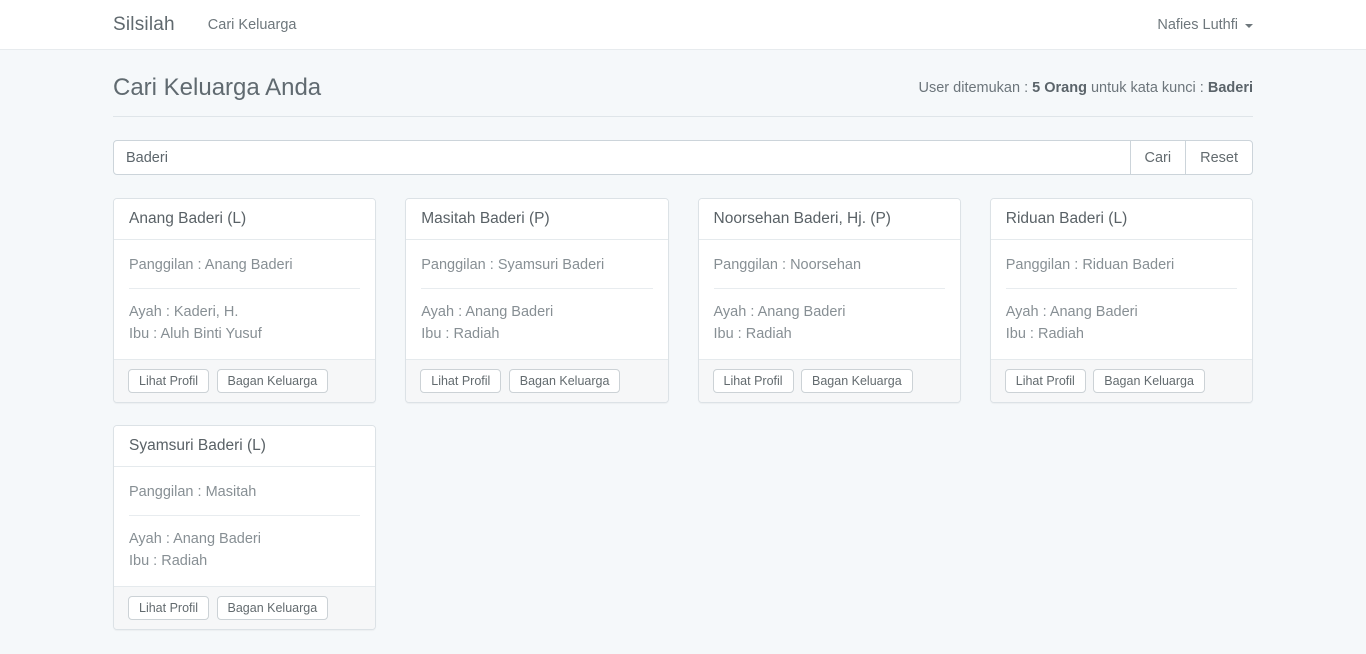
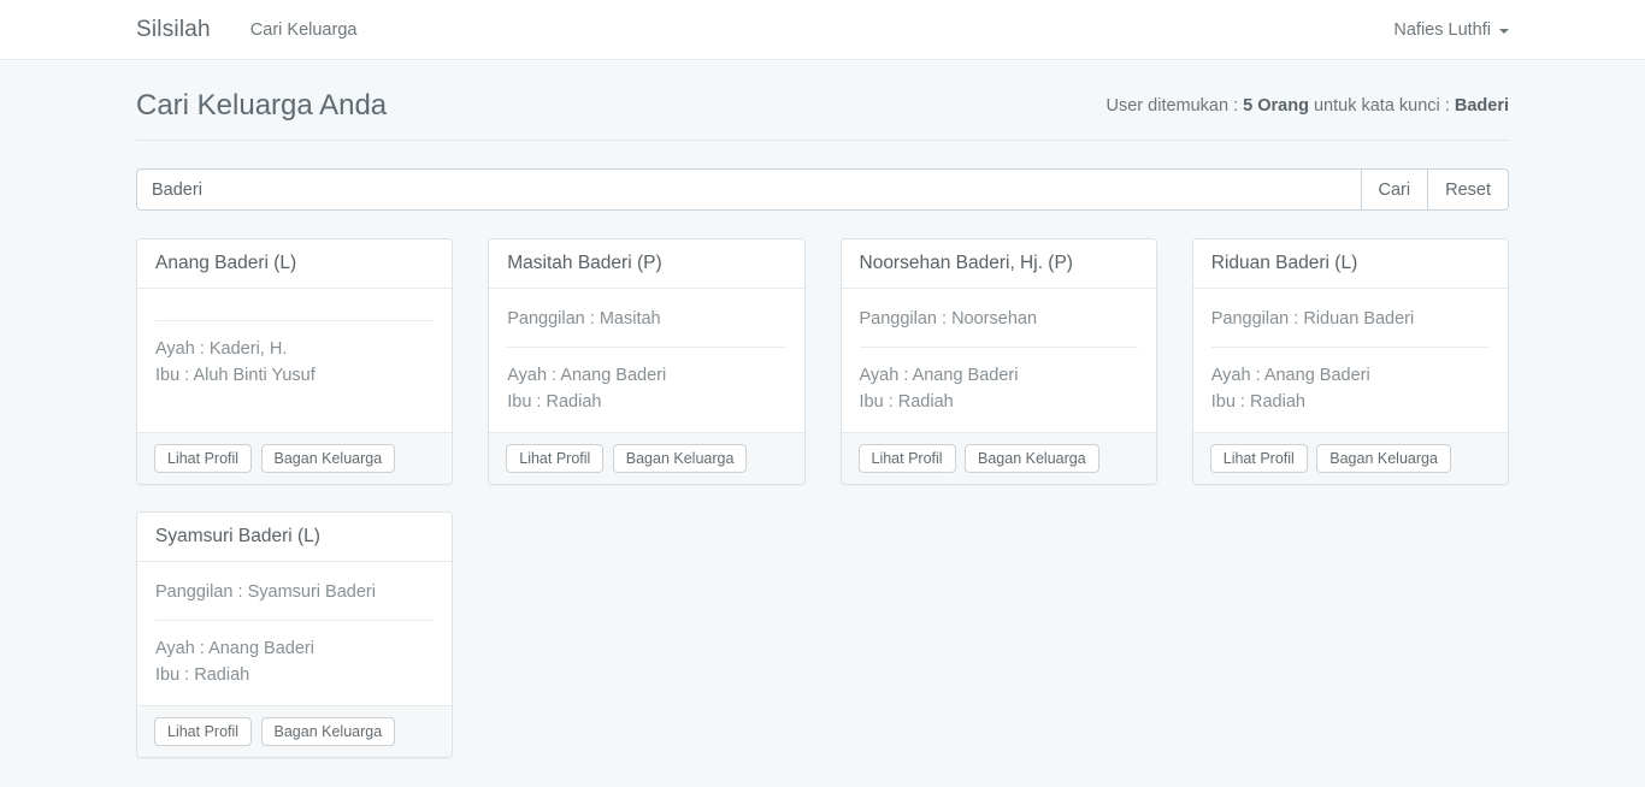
  Silsilah
  Cari Keluarga
  Nafies Luthfi
  Cari Keluarga Anda
  User ditemukan : 5 Orang untuk kata kunci : Baderi
  Baderi
  Cari
  Reset
  Anang Baderi (L)
- Panggilan : Anang Baderi
  Ayah : Kaderi, H.
  Ibu : Aluh Binti Yusuf
  Lihat Profil Bagan Keluarga
  Masitah Baderi (P)
- Panggilan : Syamsuri Baderi
+ Panggilan : Masitah
  Ayah : Anang Baderi
  Ibu : Radiah
  Lihat Profil Bagan Keluarga
  Noorsehan Baderi, Hj. (P)
  Panggilan : Noorsehan
  Ayah : Anang Baderi
  Ibu : Radiah
  Lihat Profil Bagan Keluarga
  Riduan Baderi (L)
  Panggilan : Riduan Baderi
  Ayah : Anang Baderi
  Ibu : Radiah
  Lihat Profil Bagan Keluarga
  Syamsuri Baderi (L)
- Panggilan : Masitah
+ Panggilan : Syamsuri Baderi
  Ayah : Anang Baderi
  Ibu : Radiah
  Lihat Profil Bagan Keluarga
